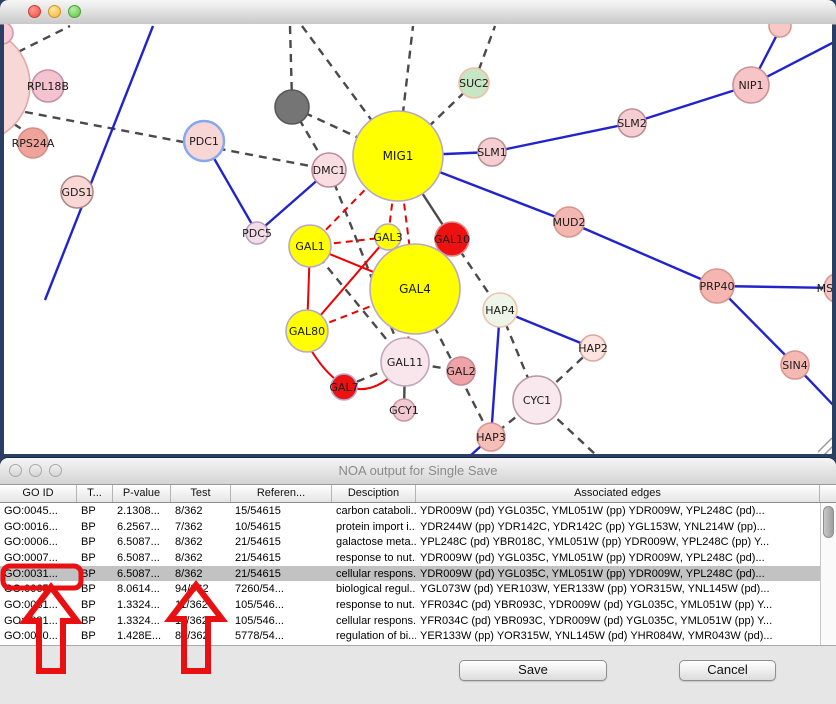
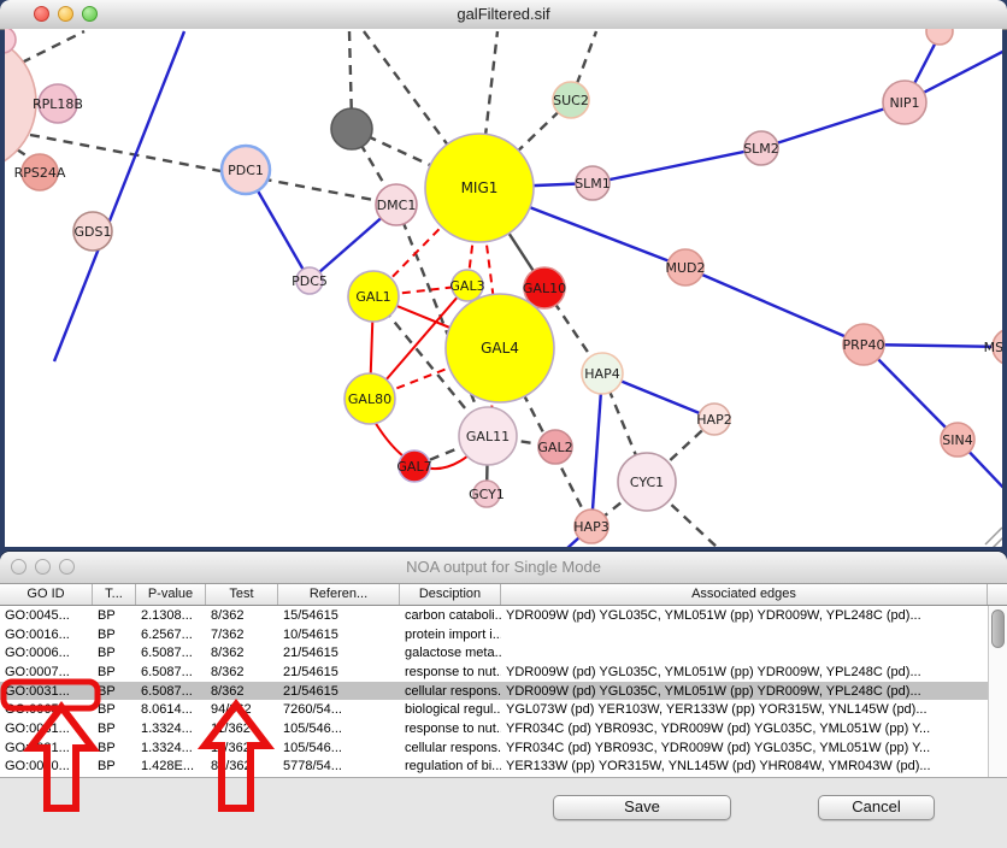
+ galFiltered.sif
  RPL18B
  RPS24A
  GDS1
  PDC1
  DMC1
  MIG1
  SUC2
  SLM1
  SLM2
  NIP1
  MUD2
  PRP40
  SIN4
  PDC5
  GAL1
  GAL3
  GAL10
  GAL4
  GAL80
  HAP4
  GAL11
  GAL2
  GAL7
  GCY1
  HAP2
  CYC1
  HAP3
- NOA output for Single Save
+ NOA output for Single Mode
  GO ID
  T...
  P-value
  Test
  Referen...
  Desciption
  Associated edges
  GO:0045...
  BP
  2.1308...
  8/362
  15/54615
  carbon cataboli..
  YDR009W (pd) YGL035C, YML051W (pp) YDR009W, YPL248C (pd)...
  GO:0016...
  BP
  6.2567...
  7/362
  10/54615
  protein import i..
- YDR244W (pp) YDR142C, YDR142C (pp) YGL153W, YNL214W (pp)...
  GO:0006...
  BP
  6.5087...
  8/362
  21/54615
  galactose meta..
- YPL248C (pd) YBR018C, YML051W (pp) YDR009W, YPL248C (pp) Y...
  GO:0007...
  BP
  6.5087...
  8/362
  21/54615
  response to nut.
  YDR009W (pd) YGL035C, YML051W (pp) YDR009W, YPL248C (pd)...
  GO:0031...
  BP
  6.5087...
  8/362
  21/54615
  cellular respons.
  YDR009W (pd) YGL035C, YML051W (pp) YDR009W, YPL248C (pd)...
  BP
  8.0614...
  7260/54...
  biological regul..
  YGL073W (pd) YER103W, YER133W (pp) YOR315W, YNL145W (pd)...
  GO:001...
  BP
  1.3324...
  105/546...
  response to nut.
  YFR034C (pd) YBR093C, YDR009W (pd) YGL035C, YML051W (pp) Y...
  BP
  1.3324...
  105/546...
  cellular respons.
  YFR034C (pd) YBR093C, YDR009W (pd) YGL035C, YML051W (pp) Y...
  GO:000...
  BP
  1.428E...
  5778/54...
  regulation of bi...
  YER133W (pp) YOR315W, YNL145W (pd) YHR084W, YMR043W (pd)...
  Save
  Cancel
